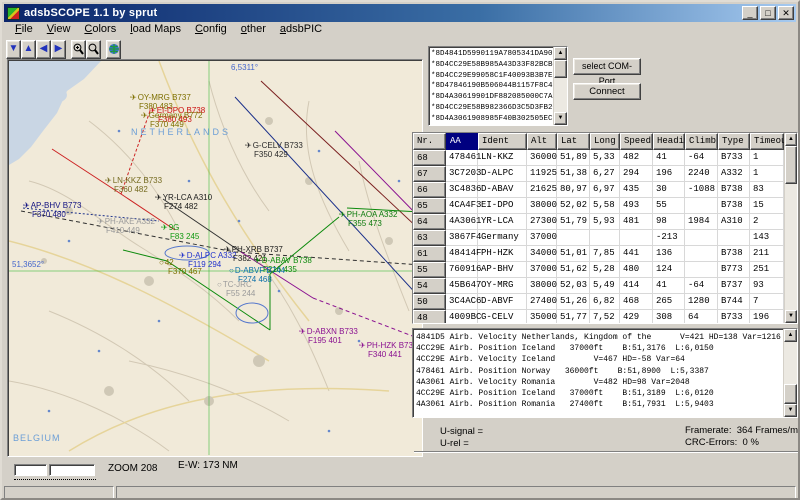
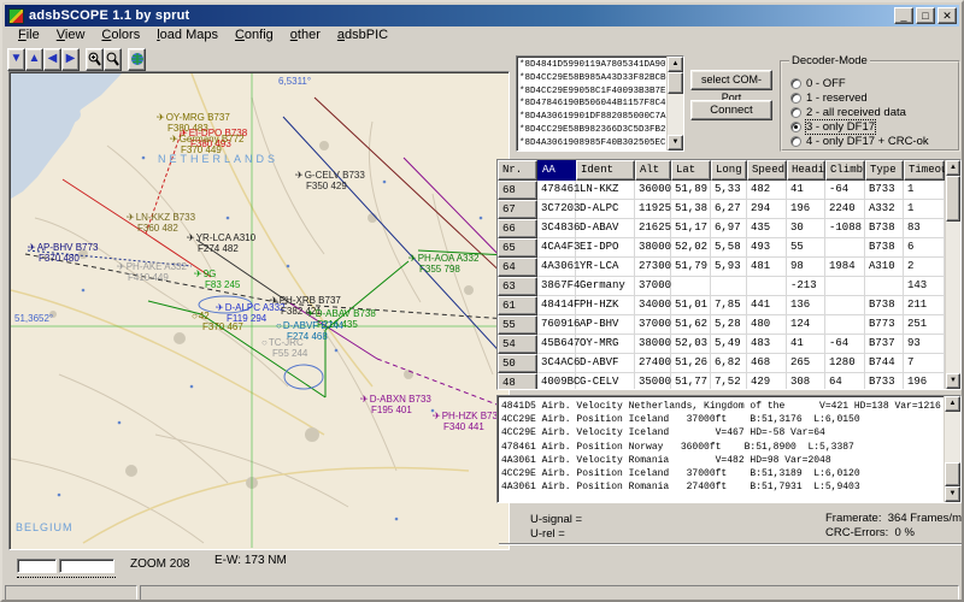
  adsbSCOPE 1.1 by sprut
  _
  □
  ✕
  File
  View
  Colors
  load Maps
  Config
  other
  adsbPIC
  ▼
  ▲
  ◀
  ▶
  NETHERLANDS
  BELGIUM
  6,5311°
  51,3652°
  ✈OY-MRG B737
  F380 483
  ✈EI-DPO B738
  F380 493
  ✈Germany B772
  F370 449
  ✈LN-KKZ B733
  F360 482
  ✈G-CELV B733
  F350 429
  ✈AP-BHV B773
  F370 480
  ✈YR-LCA A310
  F274 482
  ✈PH-AKE A332
  F410 449
  ✈9G
  F83 245
  ✈PH-AOA A332
- F355 473
+ F355 798
  ✈D-ALPC A332
  F119 294
  ○42
  F370 467
  ✈PH-XRB B737
  F382 421
  ✈D-ABAV B738
  F216 435
  ○D-ABVF B744
  F274 468
  ○TC-JRC
  F55 244
  ✈D-ABXN B733
  F195 401
  ✈PH-HZK B73
  F340 441
  ZOOM 208
  E-W: 173 NM
  *8D4841D5990119A7805341DA90
  *8D4CC29E58B985A43D33F82BCB
  *8D4CC29E99058C1F40093B3B7E
  *8D47846190B506044B1157F8C4
  *8D4A30619901DF882085000C7A
  *8D4CC29E58B982366D3C5D3FB2
  *8D4A3061908985F40B302505EC
  select COM-Port
  Connect
+ Decoder-Mode
+ 0 - OFF
+ 1 - reserved
+ 2 - all received data
+ 3 - only DF17
+ 4 - only DF17 + CRC-ok
  Nr.
  AA
  Ident
  Alt
  Lat
  Long
  Speed
  Headi
  Climb
  Type
  Timeo
  68
  478461
  LN-KKZ
  36000
  51,89
  5,33
  482
  41
  -64
  B733
  1
  67
  3C7203
  D-ALPC
  11925
  51,38
  6,27
  294
  196
  2240
  A332
  1
  66
  3C4836
  D-ABAV
  21625
- 80,97
+ 51,17
  6,97
  435
  30
  -1088
  B738
  83
  65
  4CA4F3
  EI-DPO
  38000
  52,02
  5,58
  493
  55
  B738
- 15
+ 6
  64
  4A3061
  YR-LCA
  27300
  51,79
  5,93
  481
  98
  1984
  A310
  2
  63
  3867F4
  Germany
  37000
  -213
  143
  61
  48414F
  PH-HZK
  34000
  51,01
  7,85
  441
  136
  B738
  211
  55
  760916
  AP-BHV
  37000
  51,62
  5,28
  480
  124
  B773
  251
  54
  45B647
  OY-MRG
  38000
  52,03
  5,49
- 414
+ 483
  41
  -64
  B737
  93
  50
  3C4AC6
  D-ABVF
  27400
  51,26
  6,82
  468
  265
  1280
  B744
  7
  48
  4009BC
  G-CELV
  35000
  51,77
  7,52
  429
  308
  64
  B733
  196
  4841D5 Airb. Velocity Netherlands, Kingdom of the V=421 HD=138 Var=1216
  4CC29E Airb. Position Iceland 37000ft B:51,3176 L:6,0150
  4CC29E Airb. Velocity Iceland V=467 HD=-58 Var=64
  478461 Airb. Position Norway 36000ft B:51,8900 L:5,3387
  4A3061 Airb. Velocity Romania V=482 HD=98 Var=2048
  4CC29E Airb. Position Iceland 37000ft B:51,3189 L:6,0120
  4A3061 Airb. Position Romania 27400ft B:51,7931 L:5,9403
  U-signal =
  U-rel =
  Framerate: 364 Frames/m
  CRC-Errors: 0 %
